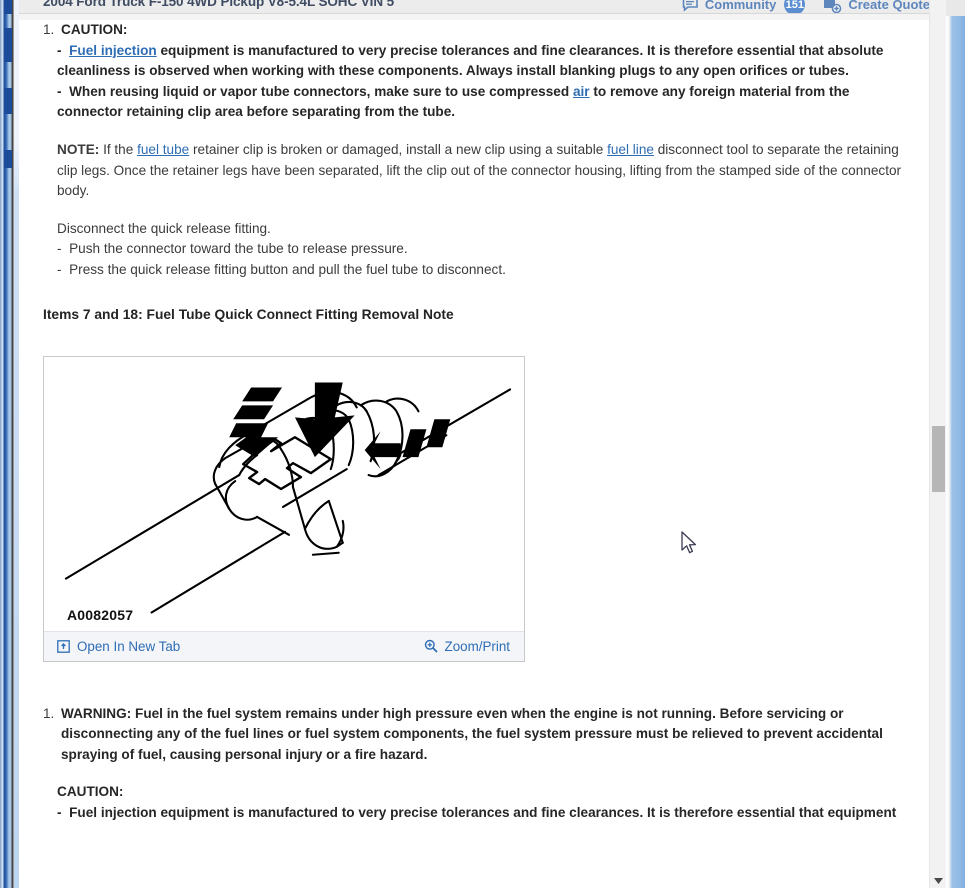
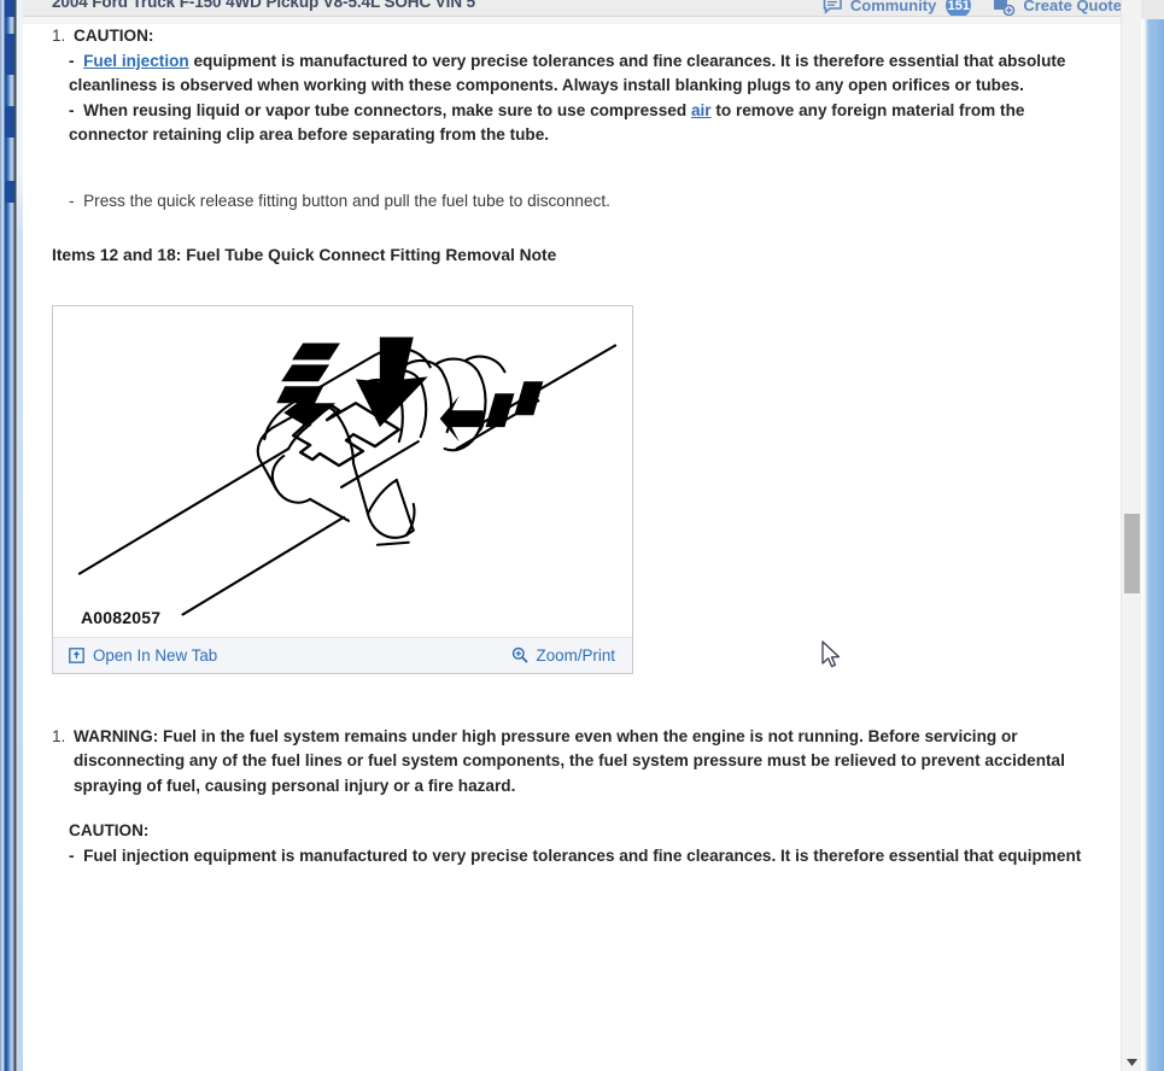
  2004 Ford Truck F-150 4WD Pickup V8-5.4L SOHC VIN 5
  Community
  151
  Create Quote
  1.
  CAUTION:
  - Fuel injection equipment is manufactured to very precise tolerances and fine clearances. It is therefore essential that absolute cleanliness is observed when working with these components. Always install blanking plugs to any open orifices or tubes.
  - When reusing liquid or vapor tube connectors, make sure to use compressed air to remove any foreign material from the connector retaining clip area before separating from the tube.
- NOTE: If the fuel tube retainer clip is broken or damaged, install a new clip using a suitable fuel line disconnect tool to separate the retaining clip legs. Once the retainer legs have been separated, lift the clip out of the connector housing, lifting from the stamped side of the connector body.
- Disconnect the quick release fitting.
- - Push the connector toward the tube to release pressure.
  - Press the quick release fitting button and pull the fuel tube to disconnect.
- Items 7 and 18: Fuel Tube Quick Connect Fitting Removal Note
+ Items 12 and 18: Fuel Tube Quick Connect Fitting Removal Note
  A0082057
  Open In New Tab
  Zoom/Print
  1.
  WARNING: Fuel in the fuel system remains under high pressure even when the engine is not running. Before servicing or disconnecting any of the fuel lines or fuel system components, the fuel system pressure must be relieved to prevent accidental spraying of fuel, causing personal injury or a fire hazard.
  CAUTION:
  - Fuel injection equipment is manufactured to very precise tolerances and fine clearances. It is therefore essential that equipment
